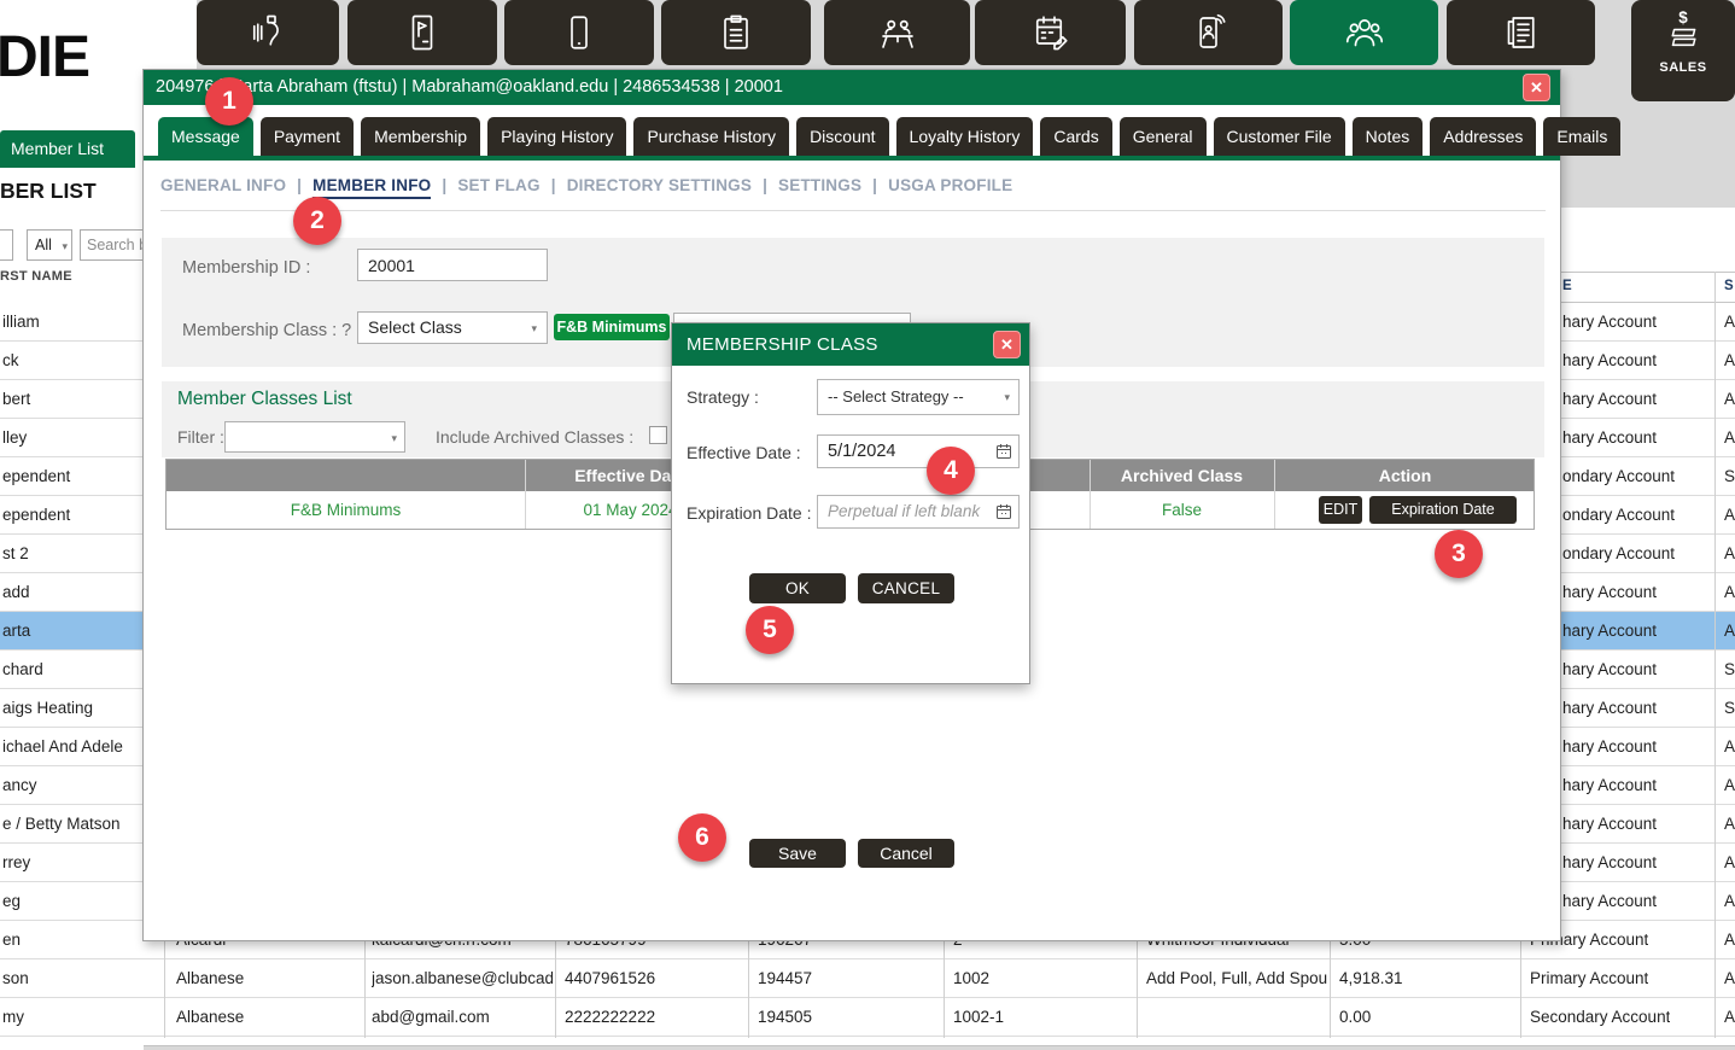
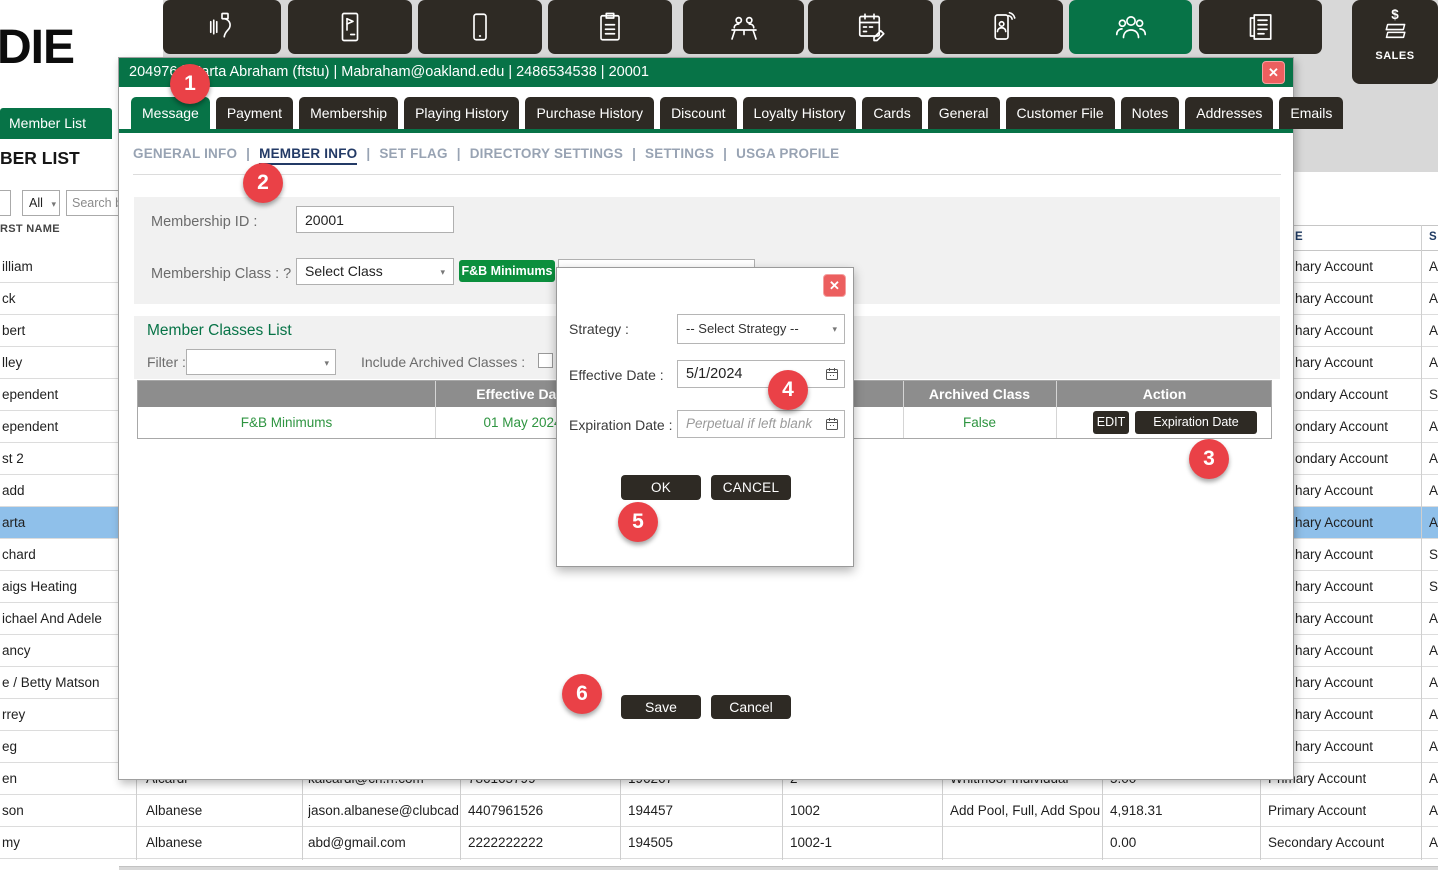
  E
  S
  hary Account
  A
  hary Account
  A
  hary Account
  A
  hary Account
  A
  ondary Account
  S
  ondary Account
  A
  ondary Account
  A
  hary Account
  A
  hary Account
  A
  hary Account
  S
  hary Account
  S
  hary Account
  A
  hary Account
  A
  hary Account
  A
  hary Account
  A
  hary Account
  A
  ary Account
  A
  Albanese
  jason.albanese@clubcad
  4407961526
  194457
  1002
  Add Pool, Full, Add Spou
  4,918.31
  Primary Account
  A
  Albanese
  abd@gmail.com
  2222222222
  194505
  1002-1
  0.00
  Secondary Account
  A
  Member List
  BER LIST
  All
  Search
  RST NAME
  illiam
  ck
  bert
  lley
  ependent
  ependent
  st 2
  add
  arta
  chard
  aigs Heating
  ichael And Adele
  ancy
  e / Betty Matson
  rrey
  eg
  en
  son
  my
  DIE
  $
  SALES
  20497rta Abraham (ftstu) | Mabraham@oakland.edu | 2486534538 | 20001
  Message
  Payment
  Membership
  Playing History
  Purchase History
  Discount
  Loyalty History
  Cards
  General
  Customer File
  Notes
  Addresses
  Emails
  GENERAL INFO | MEMBER INFO | SET FLAG | DIRECTORY SETTINGS | SETTINGS | USGA PROFILE
  Membership ID :
  20001
  Membership Class : ?
  Select Class
  F&B Minimums
  Member Classes List
  Filter :
  Include Archived Classes :
  Effective Da
  Archived Class
  Action
  F&B Minimums
  01 May 202
  False
  EDIT
  Expiration Date
  Save
  Cancel
- MEMBERSHIP CLASS
  Strategy :
  -- Select Strategy --
  Effective Date :
  5/1/2024
  Expiration Date :
  Perpetual if left blank
  OK
  CANCEL
  1
  2
  3
  4
  5
  6
